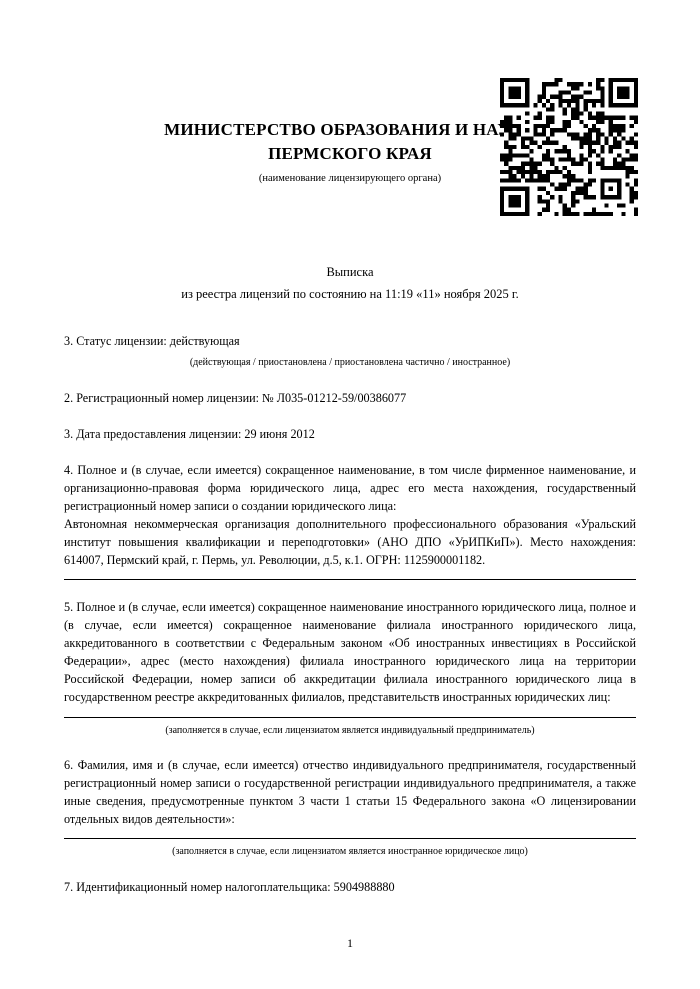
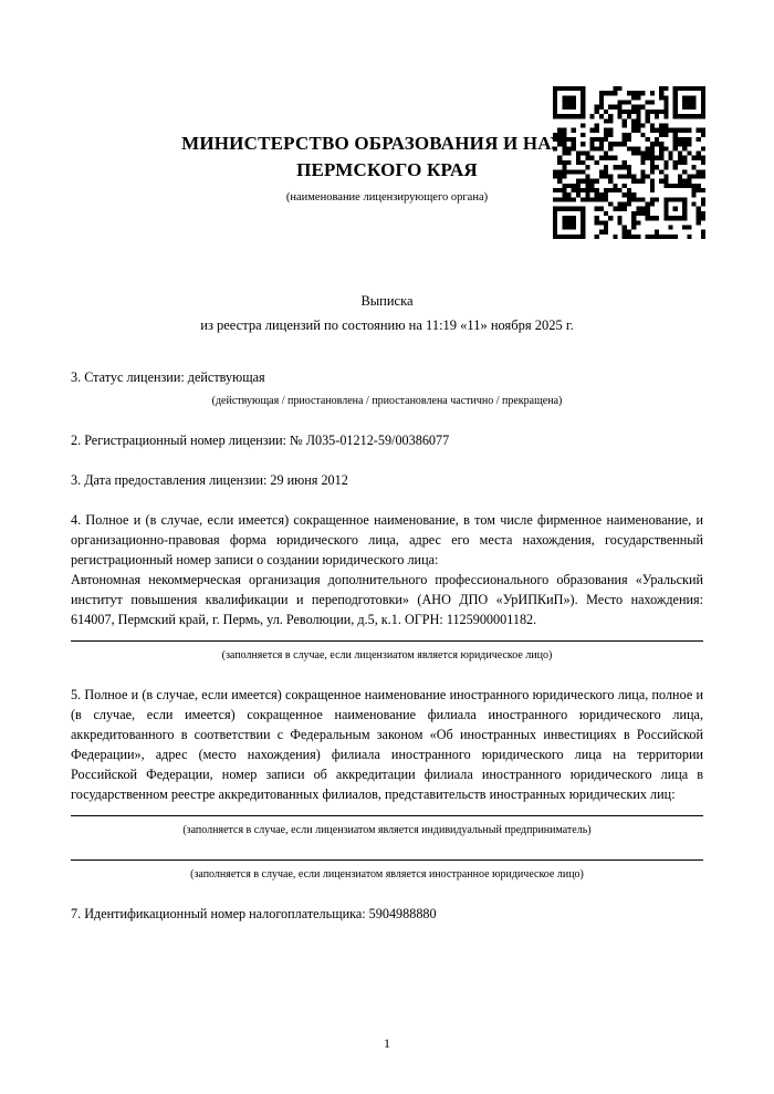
  МИНИСТЕРСТВО ОБРАЗОВАНИЯ И НА ПЕРМСКОГО КРАЯ
  (наименование лицензирующего органа)
  Выписка
  из реестра лицензий по состоянию на 11:19 «11» ноября 2025 г.
  3. Статус лицензии: действующая
- (действующая / приостановлена / приостановлена частично / иностранное)
+ (действующая / приостановлена / приостановлена частично / прекращена)
  2. Регистрационный номер лицензии: № Л035-01212-59/00386077
  3. Дата предоставления лицензии: 29 июня 2012
  4. Полное и (в случае, если имеется) сокращенное наименование, в том числе фирменное наименование, и организационно-правовая форма юридического лица, адрес его места нахождения, государственный регистрационный номер записи о создании юридического лица:
  Автономная некоммерческая организация дополнительного профессионального образования «Уральский институт повышения квалификации и переподготовки» (АНО ДПО «УрИПКиП»). Место нахождения: 614007, Пермский край, г. Пермь, ул. Революции, д.5, к.1. ОГРН: 1125900001182.
+ (заполняется в случае, если лицензиатом является юридическое лицо)
  5. Полное и (в случае, если имеется) сокращенное наименование иностранного юридического лица, полное и (в случае, если имеется) сокращенное наименование филиала иностранного юридического лица, аккредитованного в соответствии с Федеральным законом «Об иностранных инвестициях в Российской Федерации», адрес (место нахождения) филиала иностранного юридического лица на территории Российской Федерации, номер записи об аккредитации филиала иностранного юридического лица в государственном реестре аккредитованных филиалов, представительств иностранных юридических лиц:
  (заполняется в случае, если лицензиатом является индивидуальный предприниматель)
- 6. Фамилия, имя и (в случае, если имеется) отчество индивидуального предпринимателя, государственный регистрационный номер записи о государственной регистрации индивидуального предпринимателя, а также иные сведения, предусмотренные пунктом 3 части 1 статьи 15 Федерального закона «О лицензировании отдельных видов деятельности»:
  (заполняется в случае, если лицензиатом является иностранное юридическое лицо)
  7. Идентификационный номер налогоплательщика: 5904988880
  1
